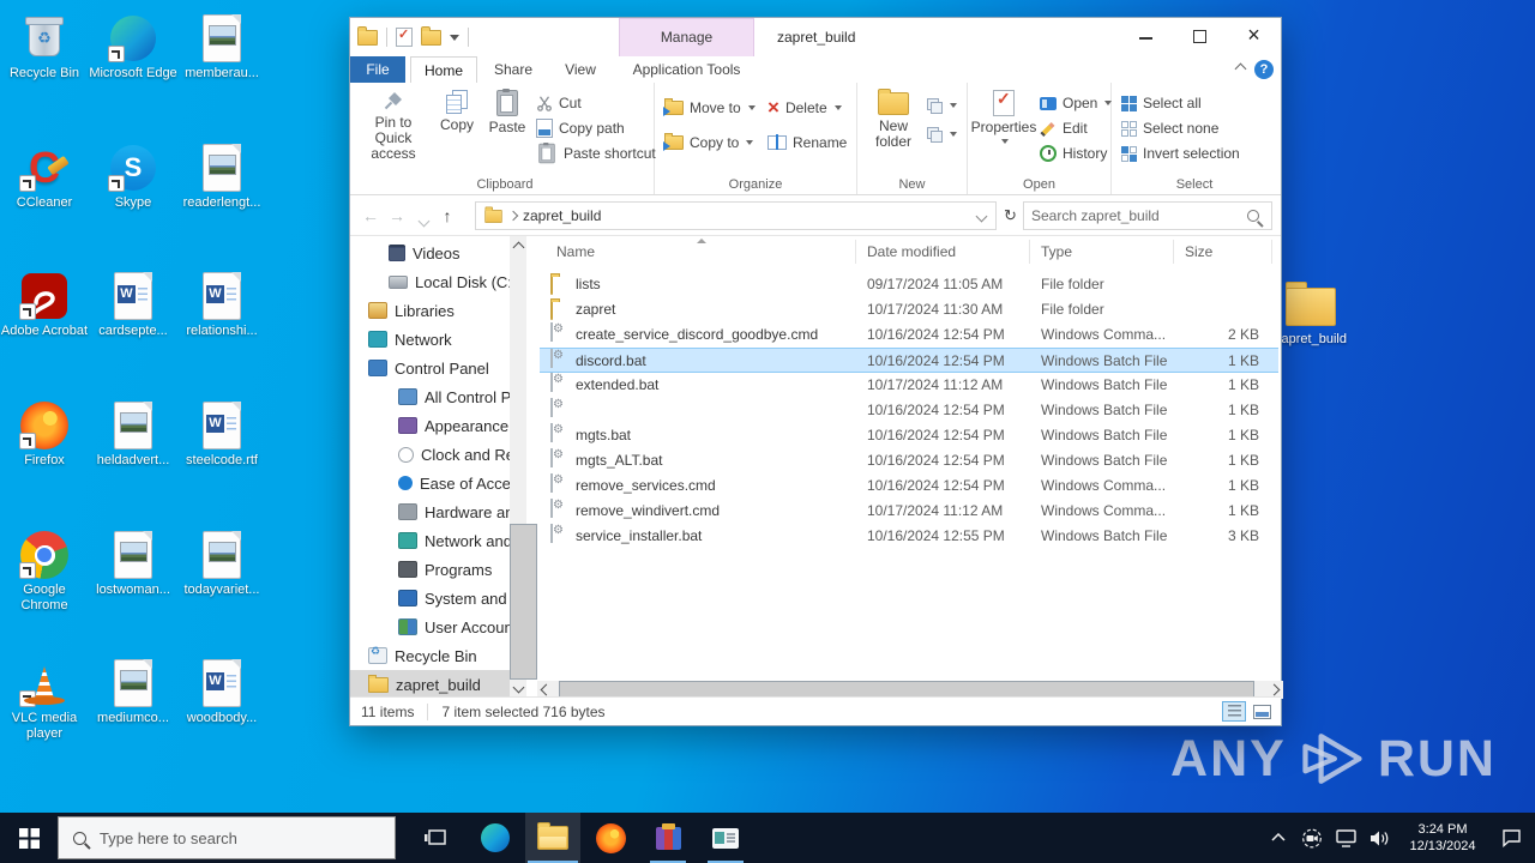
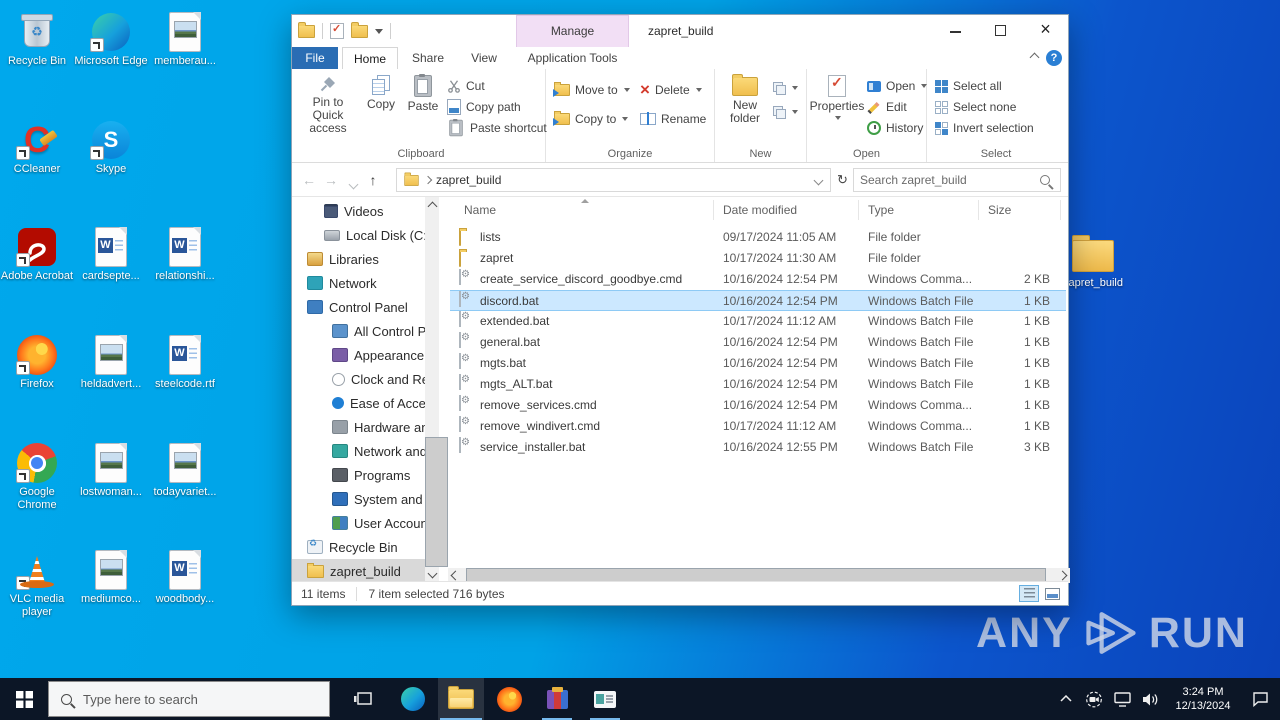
  apret_build
  Recycle Bin
  Microsoft Edge
  memberau...
  CCleaner
  Skype
- readerlengt...
  Adobe Acrobat
  cardsepte...
  relationshi...
  Firefox
  heldadvert...
  steelcode.rtf
  Google Chrome
  lostwoman...
  todayvariet...
  VLC media player
  mediumco...
  woodbody...
  ANY
  RUN
  Manage
  zapret_build
  File
  Home
  Share
  View
  Application Tools
  Pin to Quick access
  Copy
  Paste
  Cut
  Copy path
  Paste shortcut
  Clipboard
  Move to
  Copy to
  Delete
  Rename
  Organize
  New folder
  New
  Properties
  Open
  Edit
  History
  Open
  Select all
  Select none
  Invert selection
  Select
  ←
  →
  ↑
  zapret_build
  ↻
  Search zapret_build
  Videos
  Local Disk (C
  Libraries
  Network
  Control Panel
  All Control P
  Appearance
  Clock and R
  Ease of Acce
  Hardware a
  Network and
  Programs
  System and
  User Accou
  Recycle Bin
  zapret_build
  Name
  Date modified
  Type
  Size
  lists
  09/17/2024 11:05 AM
  File folder
  zapret
  10/17/2024 11:30 AM
  File folder
  create_service_discord_goodbye.cmd
  10/16/2024 12:54 PM
  Windows Comma...
  2 KB
  discord.bat
  10/16/2024 12:54 PM
  Windows Batch File
  1 KB
  extended.bat
  10/17/2024 11:12 AM
  Windows Batch File
  1 KB
+ general.bat
  10/16/2024 12:54 PM
  Windows Batch File
  1 KB
  mgts.bat
  10/16/2024 12:54 PM
  Windows Batch File
  1 KB
  mgts_ALT.bat
  10/16/2024 12:54 PM
  Windows Batch File
  1 KB
  remove_services.cmd
  10/16/2024 12:54 PM
  Windows Comma...
  1 KB
  remove_windivert.cmd
  10/17/2024 11:12 AM
  Windows Comma...
  1 KB
  service_installer.bat
  10/16/2024 12:55 PM
  Windows Batch File
  3 KB
  11 items
  7 item selected 716 bytes
  Type here to search
  3:24 PM
  12/13/2024
